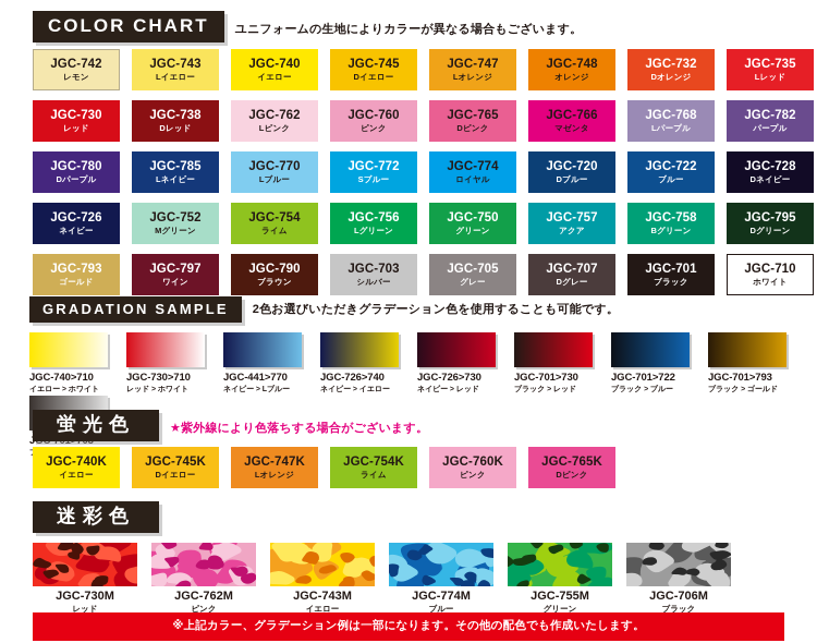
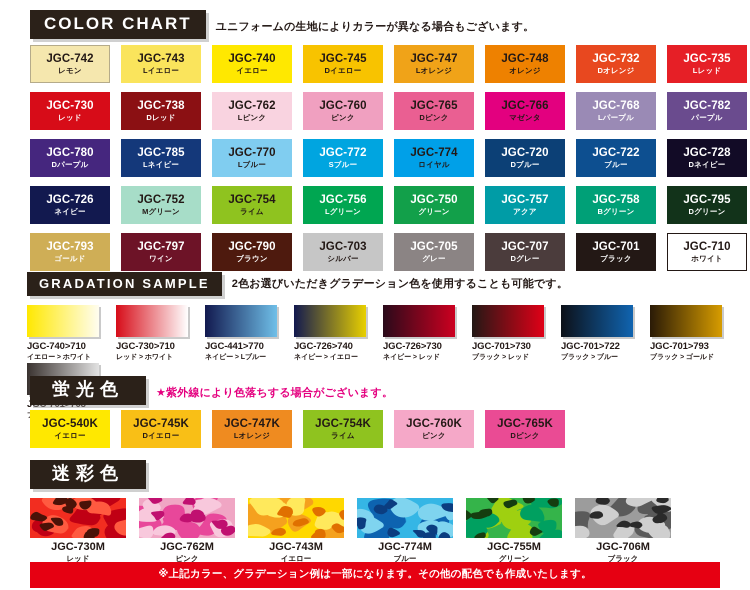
  COLOR CHART
  ユニフォームの生地によりカラーが異なる場合もございます。
  JGC-742
  レモン
  JGC-743
  Lイエロー
  JGC-740
  イエロー
  JGC-745
  Dイエロー
  JGC-747
  Lオレンジ
  JGC-748
  オレンジ
  JGC-732
  Dオレンジ
  JGC-735
  Lレッド
  JGC-730
  レッド
  JGC-738
  Dレッド
  JGC-762
  Lピンク
  JGC-760
  ピンク
  JGC-765
  Dピンク
  JGC-766
  マゼンタ
  JGC-768
  Lパープル
  JGC-782
  パープル
  JGC-780
  Dパープル
  JGC-785
  Lネイビー
  JGC-770
  Lブルー
  JGC-772
  Sブルー
  JGC-774
  ロイヤル
  JGC-720
  Dブルー
  JGC-722
  ブルー
  JGC-728
  Dネイビー
  JGC-726
  ネイビー
  JGC-752
  Mグリーン
  JGC-754
  ライム
  JGC-756
  Lグリーン
  JGC-750
  グリーン
  JGC-757
  アクア
  JGC-758
  Bグリーン
  JGC-795
  Dグリーン
  JGC-793
  ゴールド
  JGC-797
  ワイン
  JGC-790
  ブラウン
  JGC-703
  シルバー
  JGC-705
  グレー
  JGC-707
  Dグレー
  JGC-701
  ブラック
  JGC-710
  ホワイト
  GRADATION SAMPLE
  2色お選びいただきグラデーション色を使用することも可能です。
  JGC-740>710
  JGC-730>710
  JGC-441>770
  JGC-726>740
  JGC-726>730
  JGC-701>730
  JGC-701>722
  JGC-701>793
  蛍光色
  ★紫外線により色落ちする場合がございます。
- JGC-740K
+ JGC-540K
  イエロー
  JGC-745K
  Dイエロー
  JGC-747K
  Lオレンジ
  JGC-754K
  ライム
  JGC-760K
  ピンク
  JGC-765K
  Dピンク
  迷彩色
  JGC-730M
  レッド
  JGC-762M
  ピンク
  JGC-743M
  イエロー
  JGC-774M
  ブルー
  JGC-755M
  グリーン
  JGC-706M
  ブラック
  ※上記カラー、グラデーション例は一部になります。その他の配色でも作成いたします。
